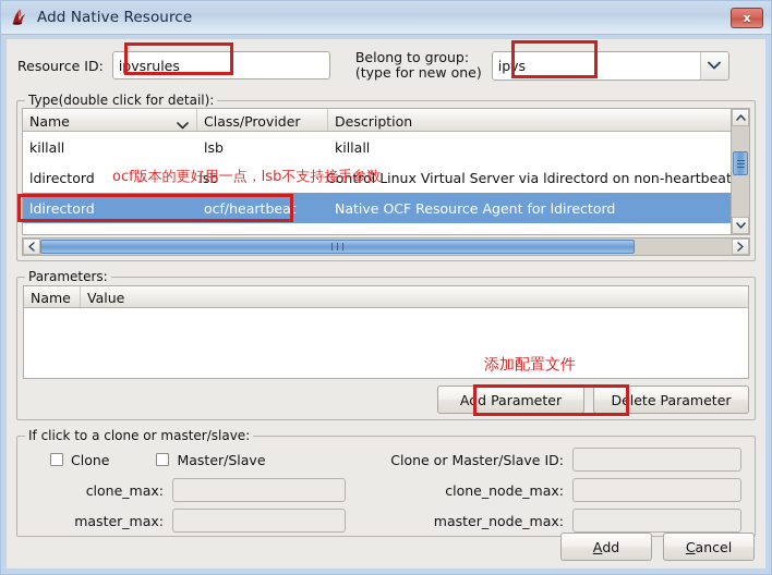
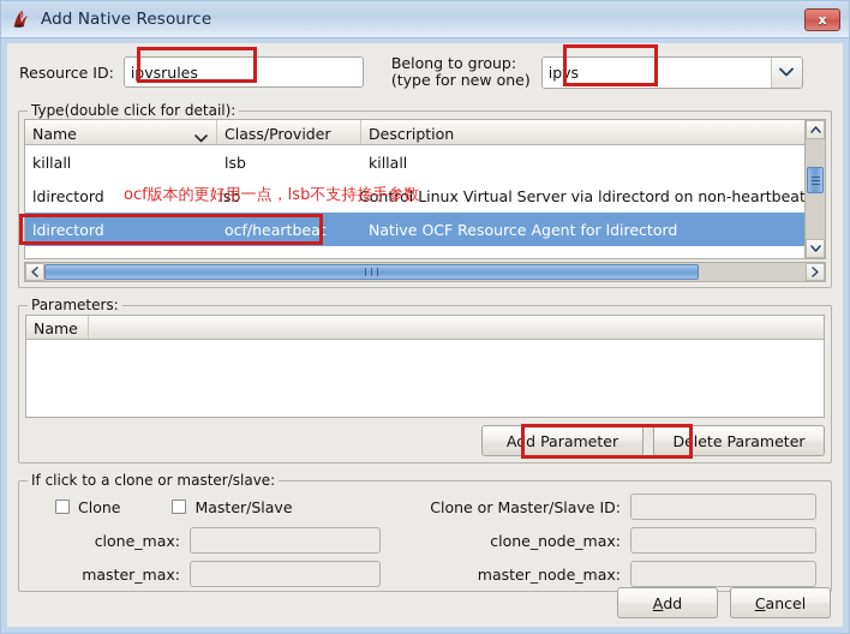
  Add Native Resource
  x
  Resource ID:
  ipvsrules
  Belong to group:
  (type for new one)
  ipvs
  Type(double click for detail):
  Name
  Class/Provider
  Description
  killall
  lsb
  killall
  ldirectord
  lsb
  Control Linux Virtual Server via ldirectord on non-heartbeat
  ldirectord
  ocf/heartbeat
  Native OCF Resource Agent for ldirectord
  Parameters:
  Name
- Value
- 添加配置文件
  Add Parameter
  Delete Parameter
  If click to a clone or master/slave:
  Clone
  Master/Slave
  Clone or Master/Slave ID:
  clone_max:
  clone_node_max:
  master_max:
  master_node_max:
  A
  dd
  C
  ancel
  ocf版本的更好用一点，lsb不支持接手参数
